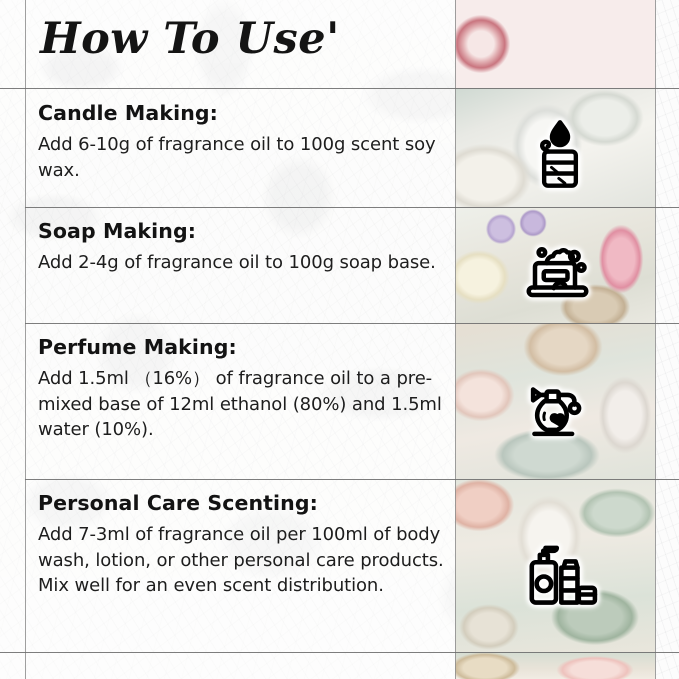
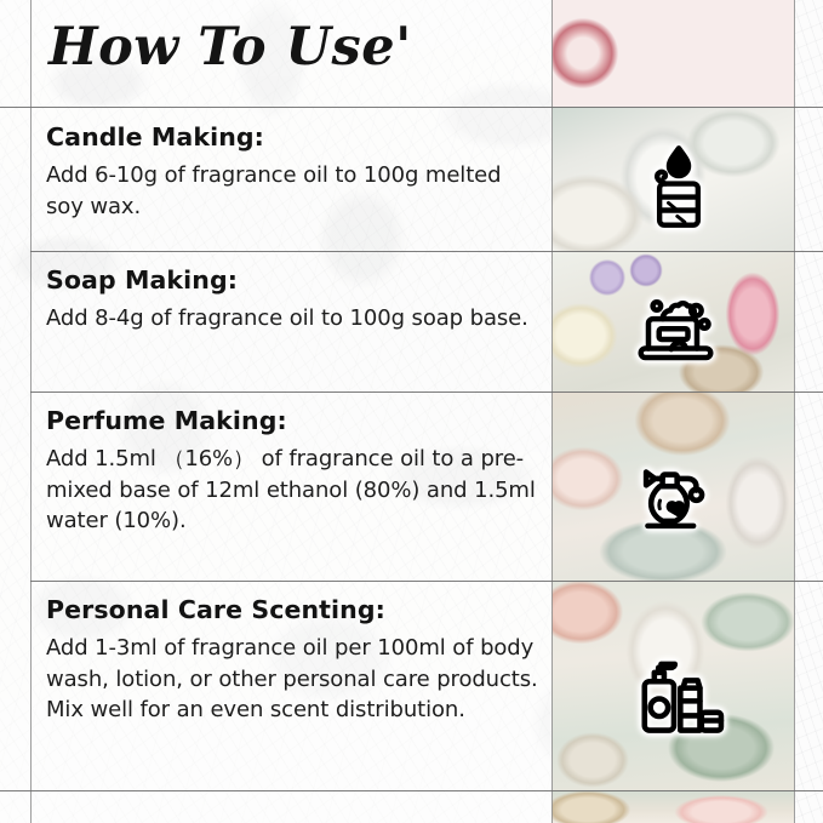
  How To Use'
  Candle Making:
- Add 6-10g of fragrance oil to 100g scent soy wax.
+ Add 6-10g of fragrance oil to 100g melted soy wax.
  Soap Making:
- Add 2-4g of fragrance oil to 100g soap base.
+ Add 8-4g of fragrance oil to 100g soap base.
  Perfume Making:
  Add 1.5ml （16%） of fragrance oil to a pre-mixed base of 12ml ethanol (80%) and 1.5ml water (10%).
  Personal Care Scenting:
- Add 7-3ml of fragrance oil per 100ml of body wash, lotion, or other personal care products. Mix well for an even scent distribution.
+ Add 1-3ml of fragrance oil per 100ml of body wash, lotion, or other personal care products. Mix well for an even scent distribution.
